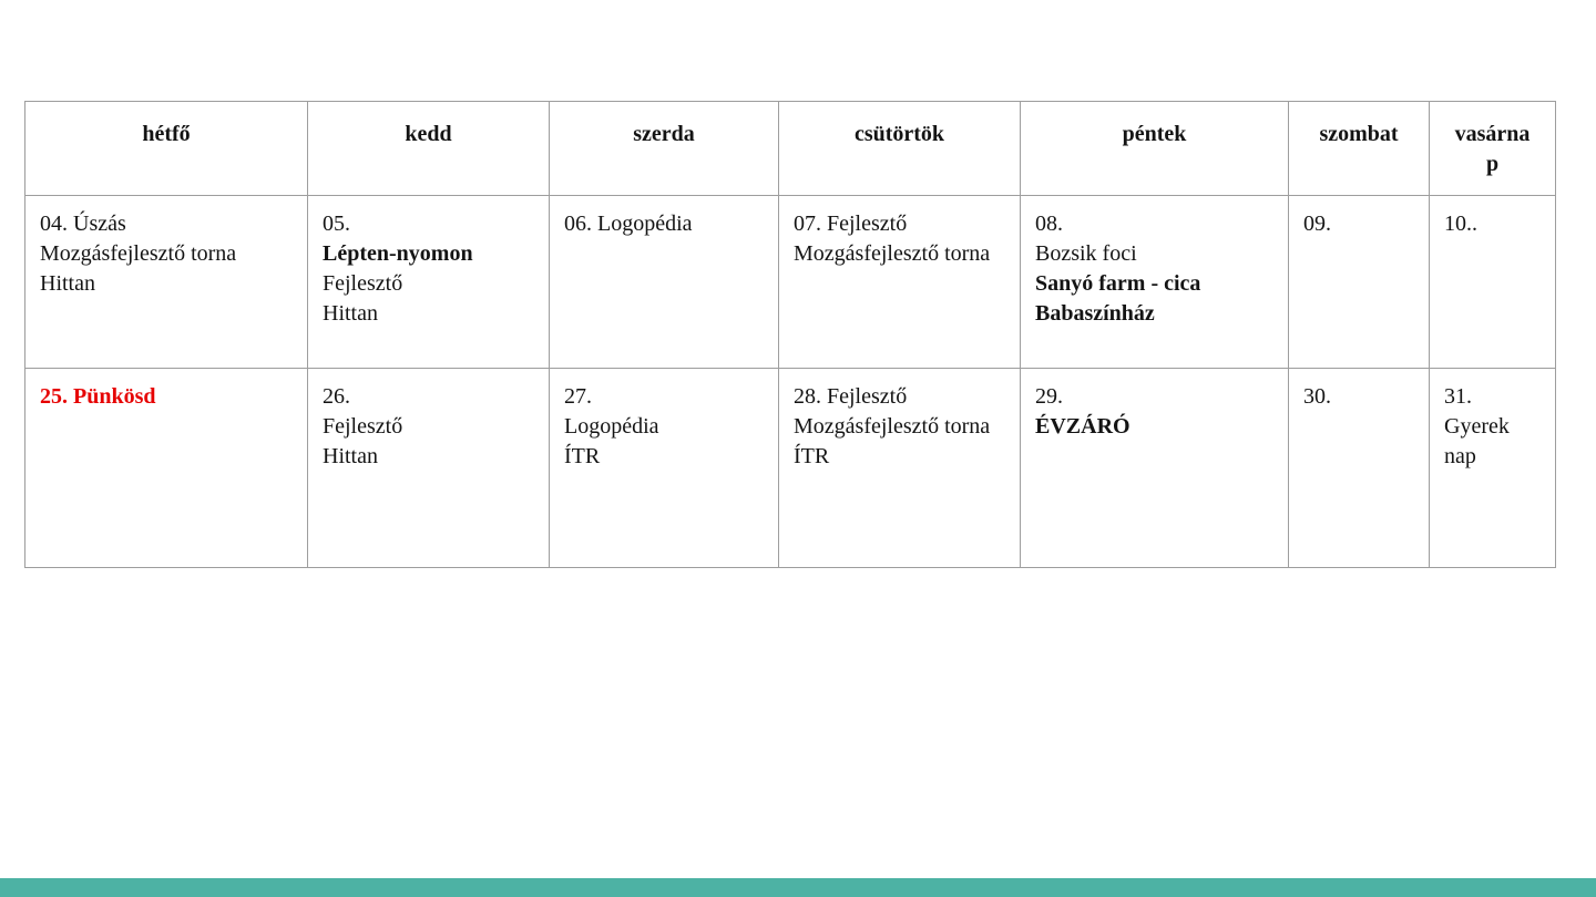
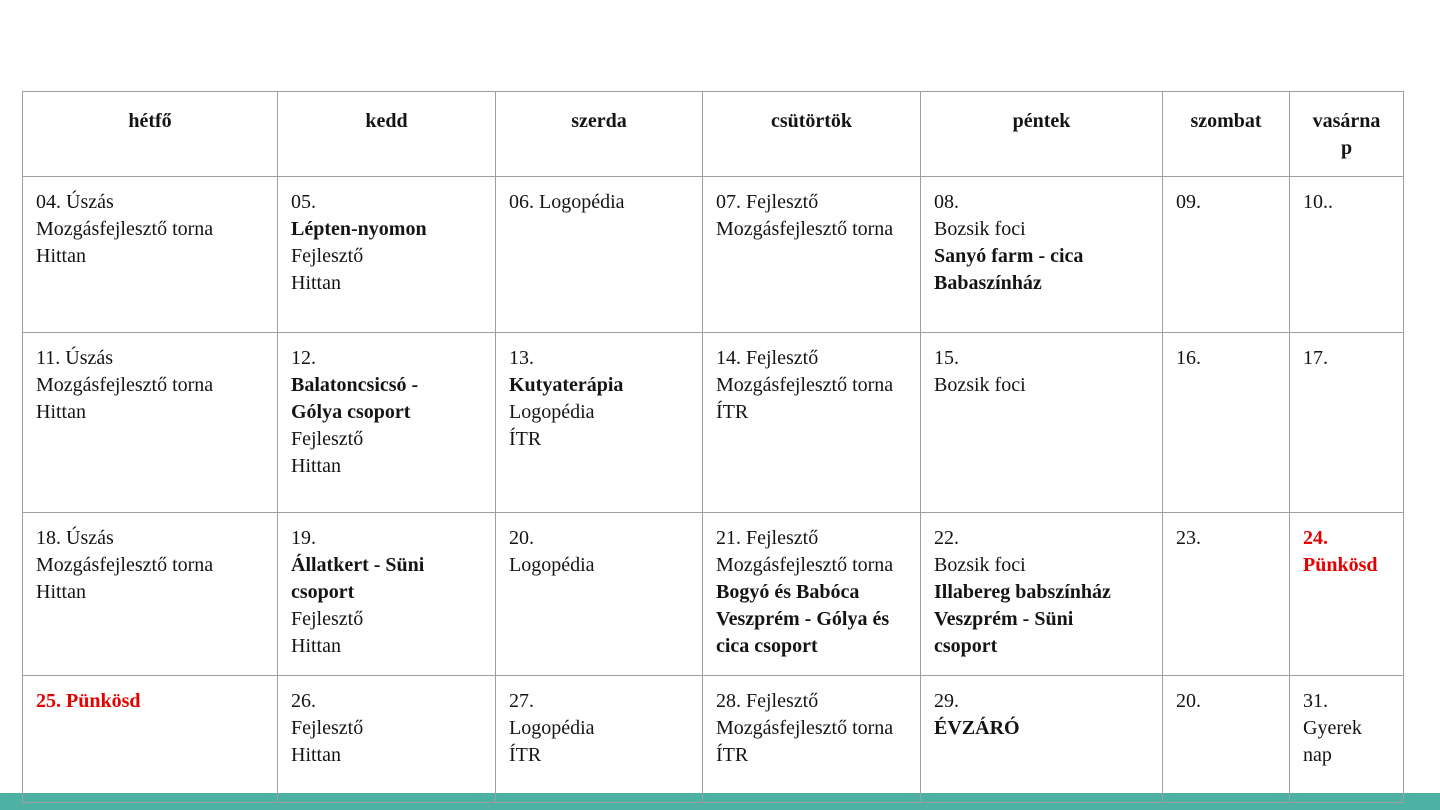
  hétfő	kedd	szerda	csütörtök	péntek	szombat	vasárnap
  04. ÚszásMozgásfejlesztő tornaHittan	05.Lépten-nyomonFejlesztőHittan	06. Logopédia	07. FejlesztőMozgásfejlesztő torna	08.Bozsik fociSanyó farm - cicaBabaszínház	09.	10..
+ 11. ÚszásMozgásfejlesztő tornaHittan	12.Balatoncsicsó -Gólya csoportFejlesztőHittan	13.KutyaterápiaLogopédiaÍTR	14. FejlesztőMozgásfejlesztő tornaÍTR	15.Bozsik foci	16.	17.
+ 18. ÚszásMozgásfejlesztő tornaHittan	19.Állatkert - SünicsoportFejlesztőHittan	20.Logopédia	21. FejlesztőMozgásfejlesztő tornaBogyó és BabócaVeszprém - Gólya éscica csoport	22.Bozsik fociIllabereg babszínházVeszprém - Sünicsoport	23.	24.Pünkösd
- 25. Pünkösd	26.FejlesztőHittan	27.LogopédiaÍTR	28. FejlesztőMozgásfejlesztő tornaÍTR	29.ÉVZÁRÓ	30.	31.Gyereknap
+ 25. Pünkösd	26.FejlesztőHittan	27.LogopédiaÍTR	28. FejlesztőMozgásfejlesztő tornaÍTR	29.ÉVZÁRÓ	20.	31.Gyereknap
